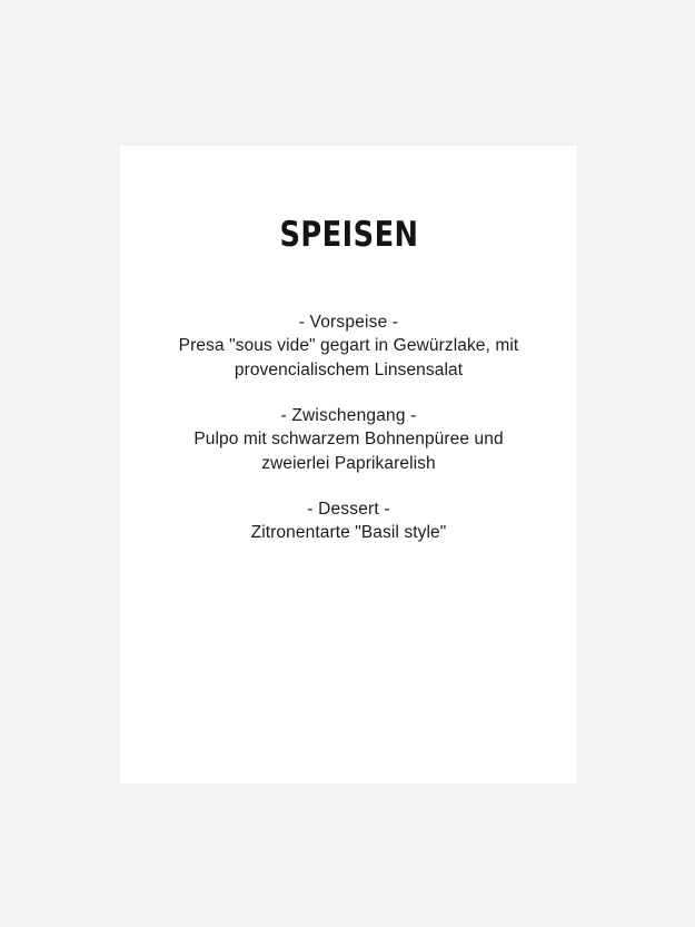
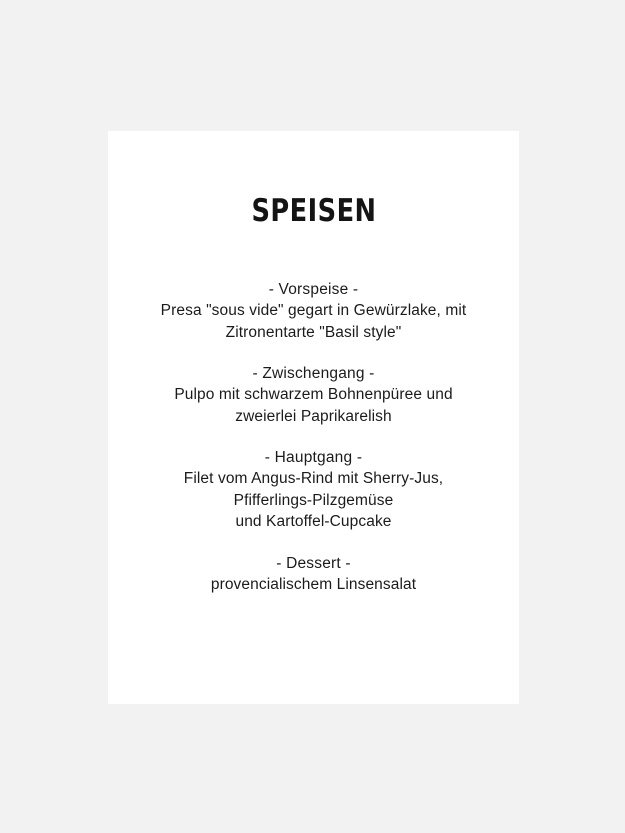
  SPEISEN
  - Vorspeise -
  Presa "sous vide" gegart in Gewürzlake, mit
- provencialischem Linsensalat
+ Zitronentarte "Basil style"
  - Zwischengang -
  Pulpo mit schwarzem Bohnenpüree und
  zweierlei Paprikarelish
+ - Hauptgang -
+ Filet vom Angus-Rind mit Sherry-Jus,
+ Pfifferlings-Pilzgemüse
+ und Kartoffel-Cupcake
  - Dessert -
- Zitronentarte "Basil style"
+ provencialischem Linsensalat
